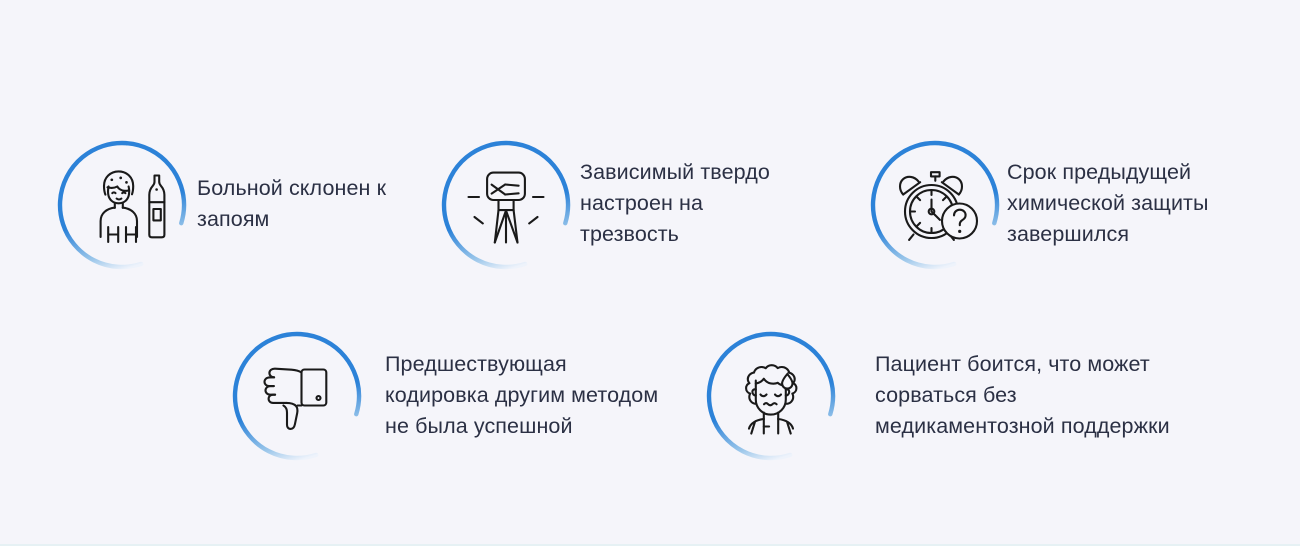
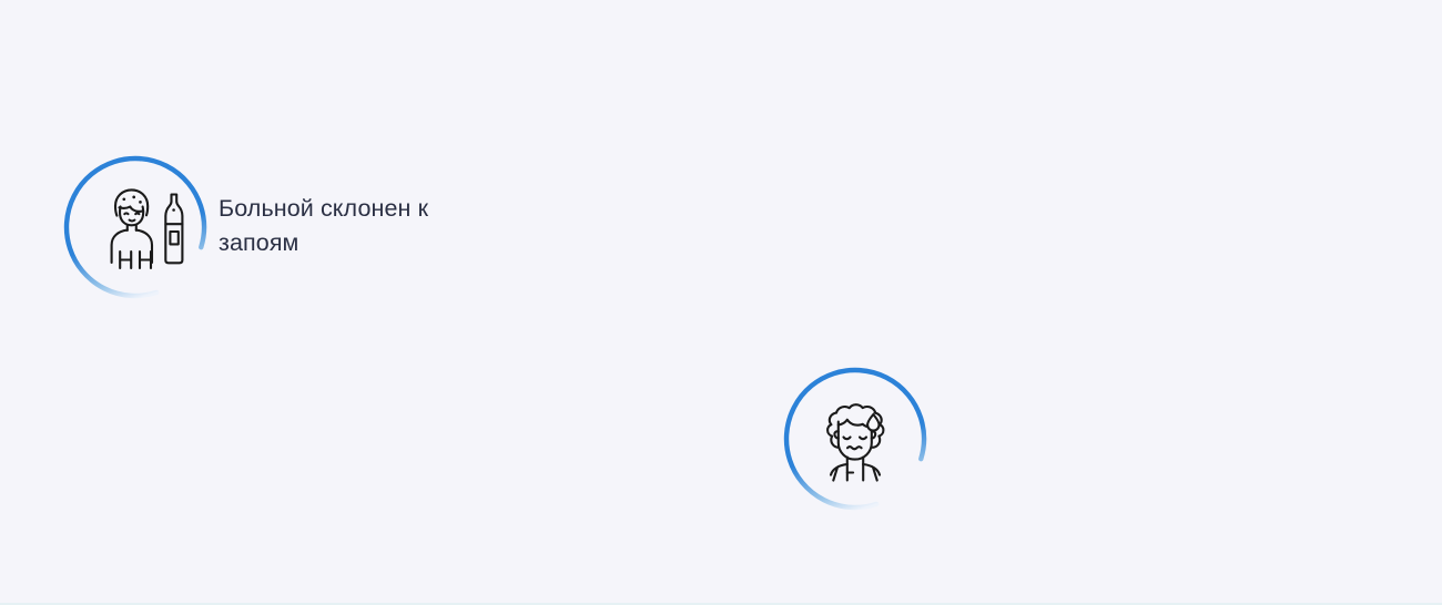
  Больной склонен к
  запоям
- Зависимый твердо
- настроен на
- трезвость
- Срок предыдущей
- химической защиты
- завершился
- Предшествующая
- кодировка другим методом
- не была успешной
- Пациент боится, что может
- сорваться без
- медикаментозной поддержки
